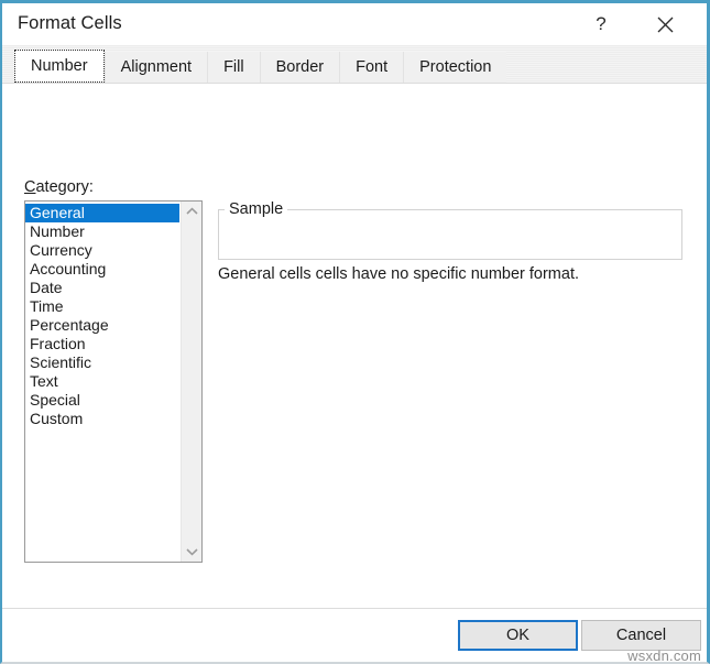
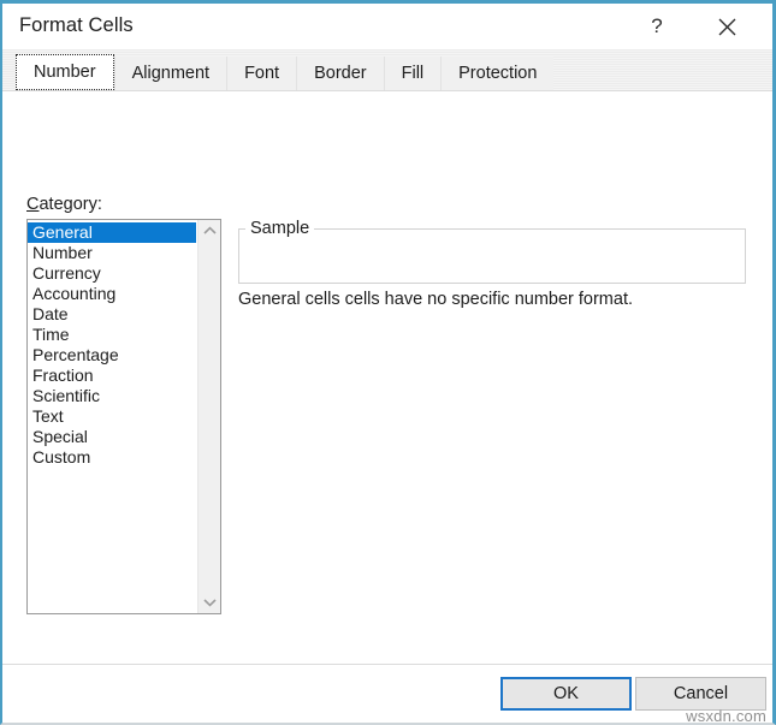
  Format Cells
  ?
  Number
  Alignment
- Fill
+ Font
  Border
- Font
+ Fill
  Protection
  Category:
  General
  Number
  Currency
  Accounting
  Date
  Time
  Percentage
  Fraction
  Scientific
  Text
  Special
  Custom
  Sample
  General cells cells have no specific number format.
  OK
  Cancel
  wsxdn.com
